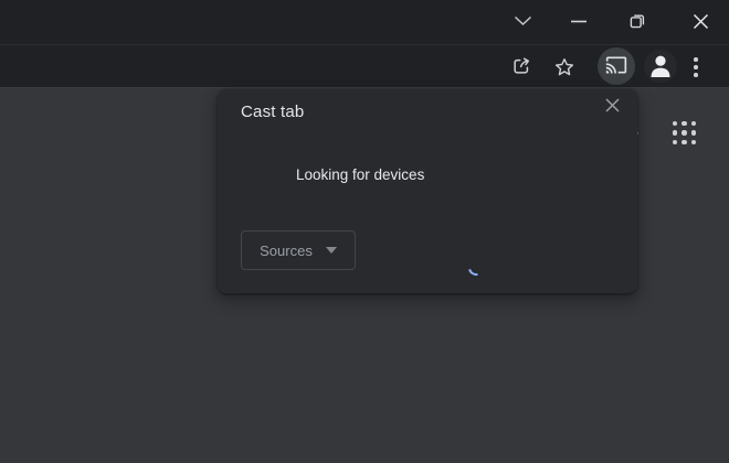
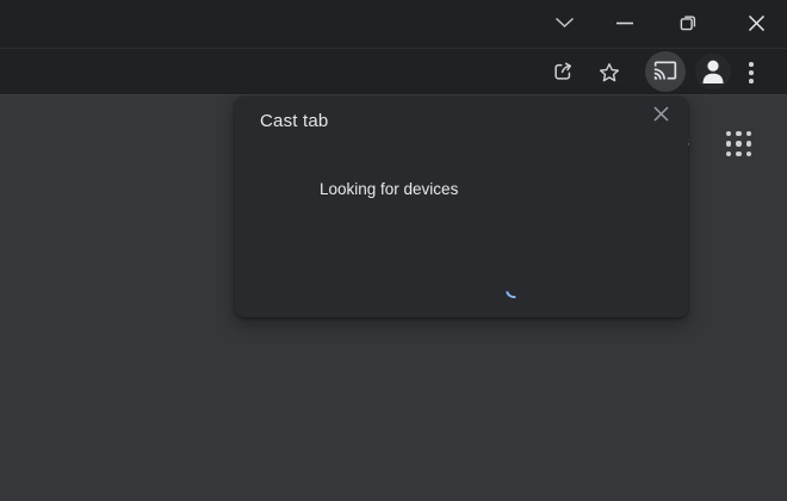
  Cast tab
  Looking for devices
- Sources
